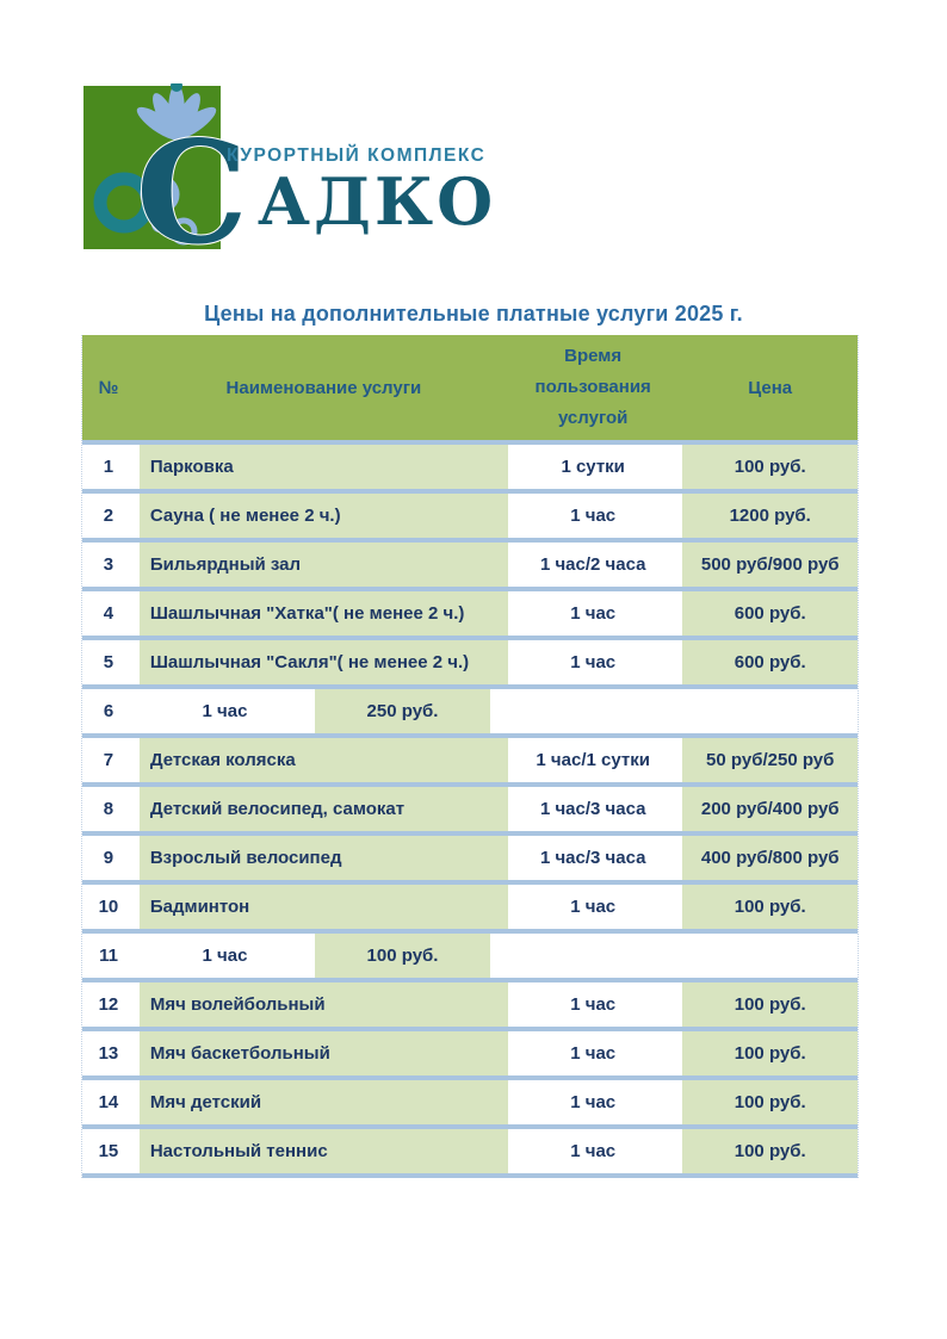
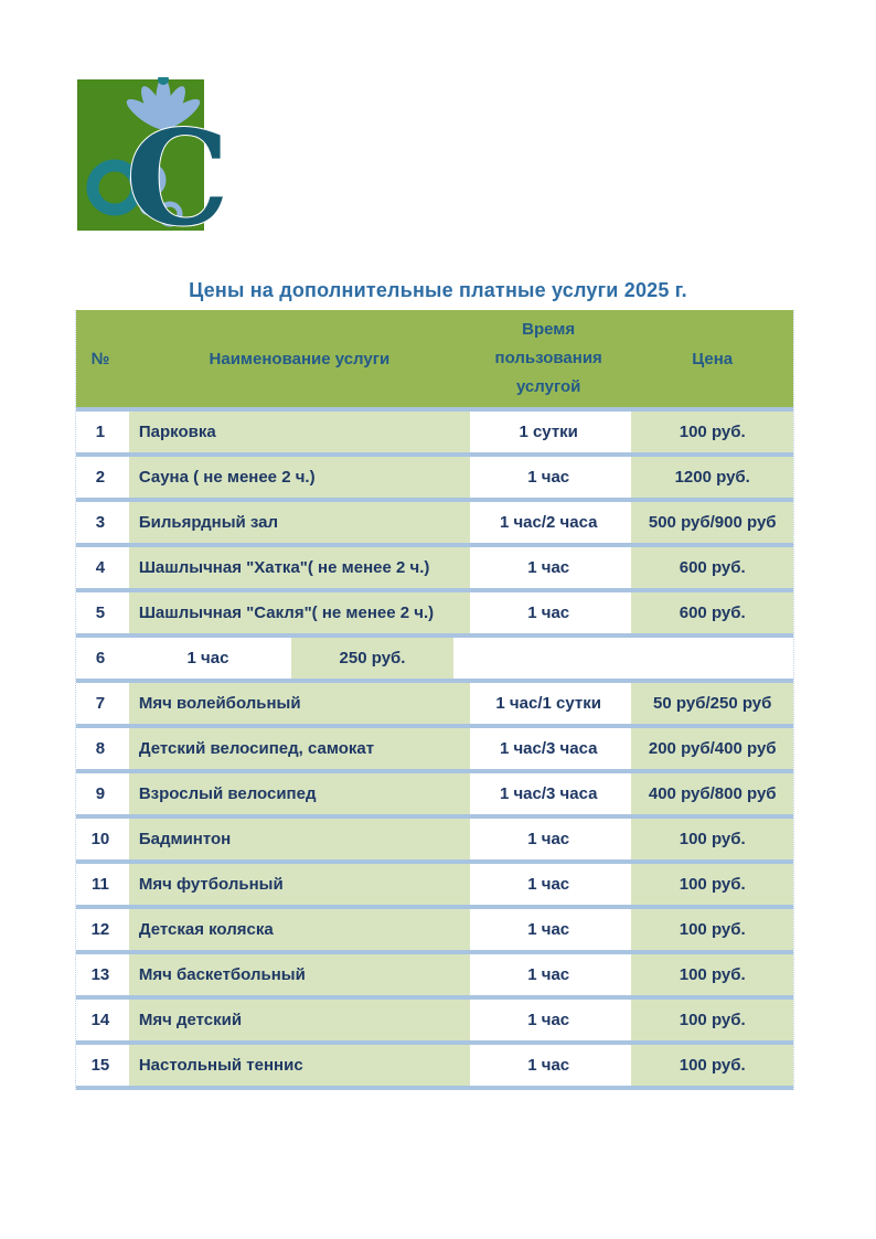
  С
- КУРОРТНЫЙ КОМПЛЕКС
- АДКО
  Цены на дополнительные платные услуги 2025 г.
  №
  Наименование услуги
  Время пользования услугой
  Цена
  1
  Парковка
  1 сутки
  100 руб.
  2
  Сауна ( не менее 2 ч.)
  1 час
  1200 руб.
  3
  Бильярдный зал
  1 час/2 часа
  500 руб/900 руб
  4
  Шашлычная "Хатка"( не менее 2 ч.)
  1 час
  600 руб.
  5
  Шашлычная "Сакля"( не менее 2 ч.)
  1 час
  600 руб.
  6
  1 час
  250 руб.
  7
- Детская коляска
+ Мяч волейбольный
  1 час/1 сутки
  50 руб/250 руб
  8
  Детский велосипед, самокат
  1 час/3 часа
  200 руб/400 руб
  9
  Взрослый велосипед
  1 час/3 часа
  400 руб/800 руб
  10
  Бадминтон
  1 час
  100 руб.
  11
+ Мяч футбольный
  1 час
  100 руб.
  12
- Мяч волейбольный
+ Детская коляска
  1 час
  100 руб.
  13
  Мяч баскетбольный
  1 час
  100 руб.
  14
  Мяч детский
  1 час
  100 руб.
  15
  Настольный теннис
  1 час
  100 руб.
